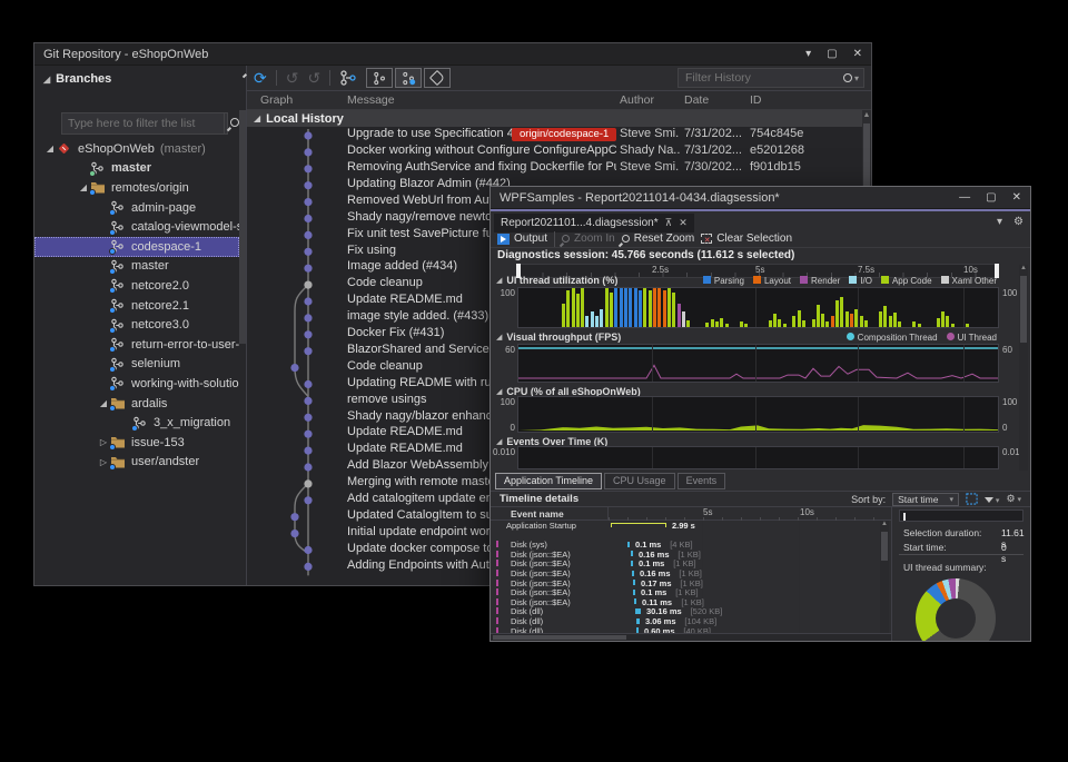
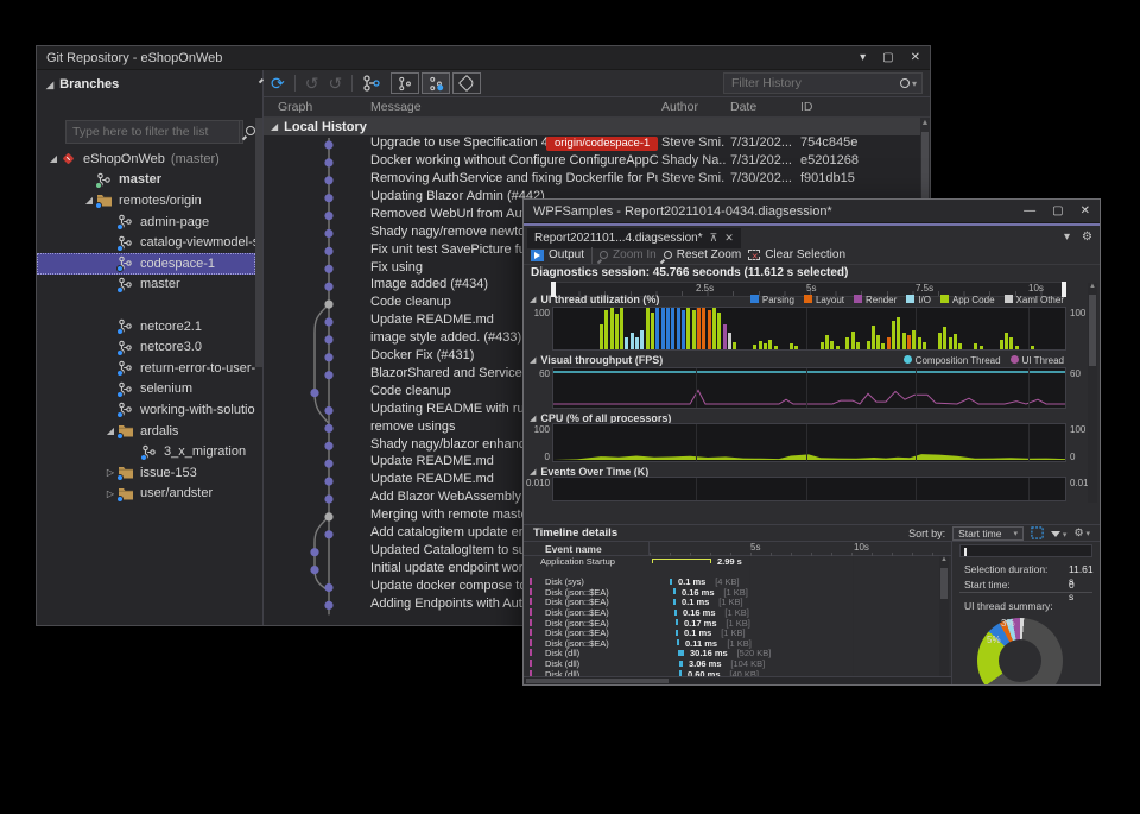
  Git Repository - eShopOnWeb
  ▾
  ▢
  ✕
  ◢ Branches
  Type here to filter the list
  ◢
  eShopOnWeb
  (master)
  master
  ◢
  remotes/origin
  admin-page
  catalog-viewmodel-
  codespace-1
  master
- netcore2.0
  netcore2.1
  netcore3.0
  return-error-to-user-
  selenium
  working-with-solutio
  ◢
  ardalis
  3_x_migration
  ▷
  issue-153
  ▷
  user/andster
  ⟳
  ↺
  ↺
  Filter History
  ▾
  Graph
  Message
  Author
  Date
  ID
  ◢
  Local History
  Upgrade to use Specification 4
  origin/codespace-1
  Steve Smi.
  7/31/202...
  754c845e
  Docker working without Configure ConfigureAppC
  Shady Na..
  7/31/202...
  e5201268
  Removing AuthService and fixing Dockerfile for P
  Steve Smi.
  7/30/202...
  f901db15
  Updating Blazor Admin (#442)
  Removed WebUrl from Au
  Shady nagy/remove newt
  Fix unit test SavePicture f
  Fix using
  Image added (#434)
  Code cleanup
  Update README.md
  image style added. (#433)
  Docker Fix (#431)
  BlazorShared and Service
  Code cleanup
  Updating README with ru
  remove usings
  Shady nagy/blazor enhan
  Update README.md
  Update README.md
  Add Blazor WebAssembly
  Merging with remote mast
  Add catalogitem update e
  Updated CatalogItem to s
  Initial update endpoint wor
  Update docker compose t
  Adding Endpoints with Aut
  WPFSamples - Report20211014-0434.diagsession*
  —
  ▢
  ✕
  Report2021101...4.diagsession*
  ⊼
  ✕
  ▾
  ⚙
  Output
  Zoom In
  Reset Zoom
  Clear Selection
  Diagnostics session: 45.766 seconds (11.612 s selected)
  2.5s
  5s
  7.5s
  10s
  UI thread utilization (%)
  Parsing
  Layout
  Render
  I/O
  App Code
  Xaml Other
  100
  100
  Visual throughput (FPS)
  Composition Thread
  UI Thread
  60
  60
- CPU (% of all eShopOnWeb)
+ CPU (% of all processors)
  100
  100
  0
  0
  Events Over Time (K)
  0.010
  0.01
- Application Timeline
- CPU Usage
- Events
  Timeline details
  Sort by:
  Start time
  Event name
  5s
  10s
  Application Startup
  2.99 s
  Disk (sys)
  0.1 ms
  [4 KB]
  Disk (json::$EA)
  0.16 ms
  [1 KB]
  Disk (json::$EA)
  0.1 ms
  [1 KB]
  Disk (json::$EA)
  0.16 ms
  [1 KB]
  Disk (json::$EA)
  0.17 ms
  [1 KB]
  Disk (json::$EA)
  0.1 ms
  [1 KB]
  Disk (json::$EA)
  0.11 ms
  [1 KB]
  Disk (dll)
  30.16 ms
  [520 KB]
  Disk (dll)
  3.06 ms
  [104 KB]
  Disk (dll)
  0.60 ms
  [40 KB]
  Selection duration:
  11.61 s
  Start time:
  0 s
  UI thread summary:
+ 3%
+ 5%
